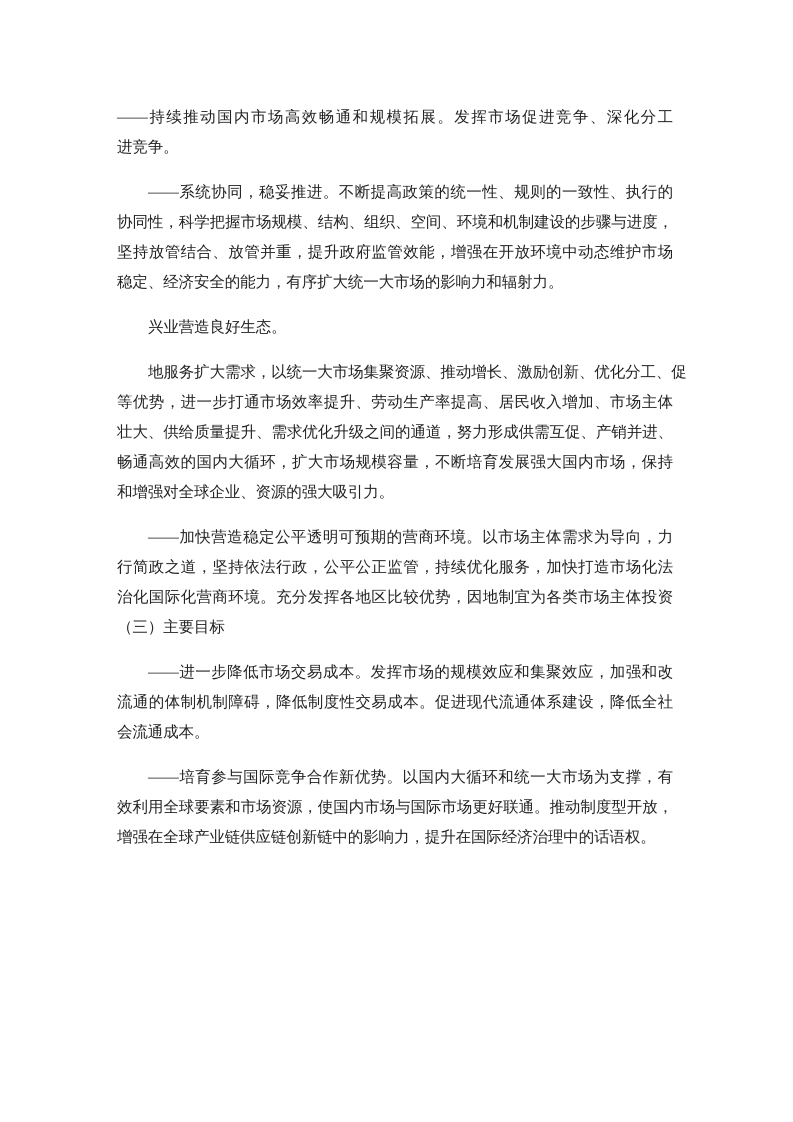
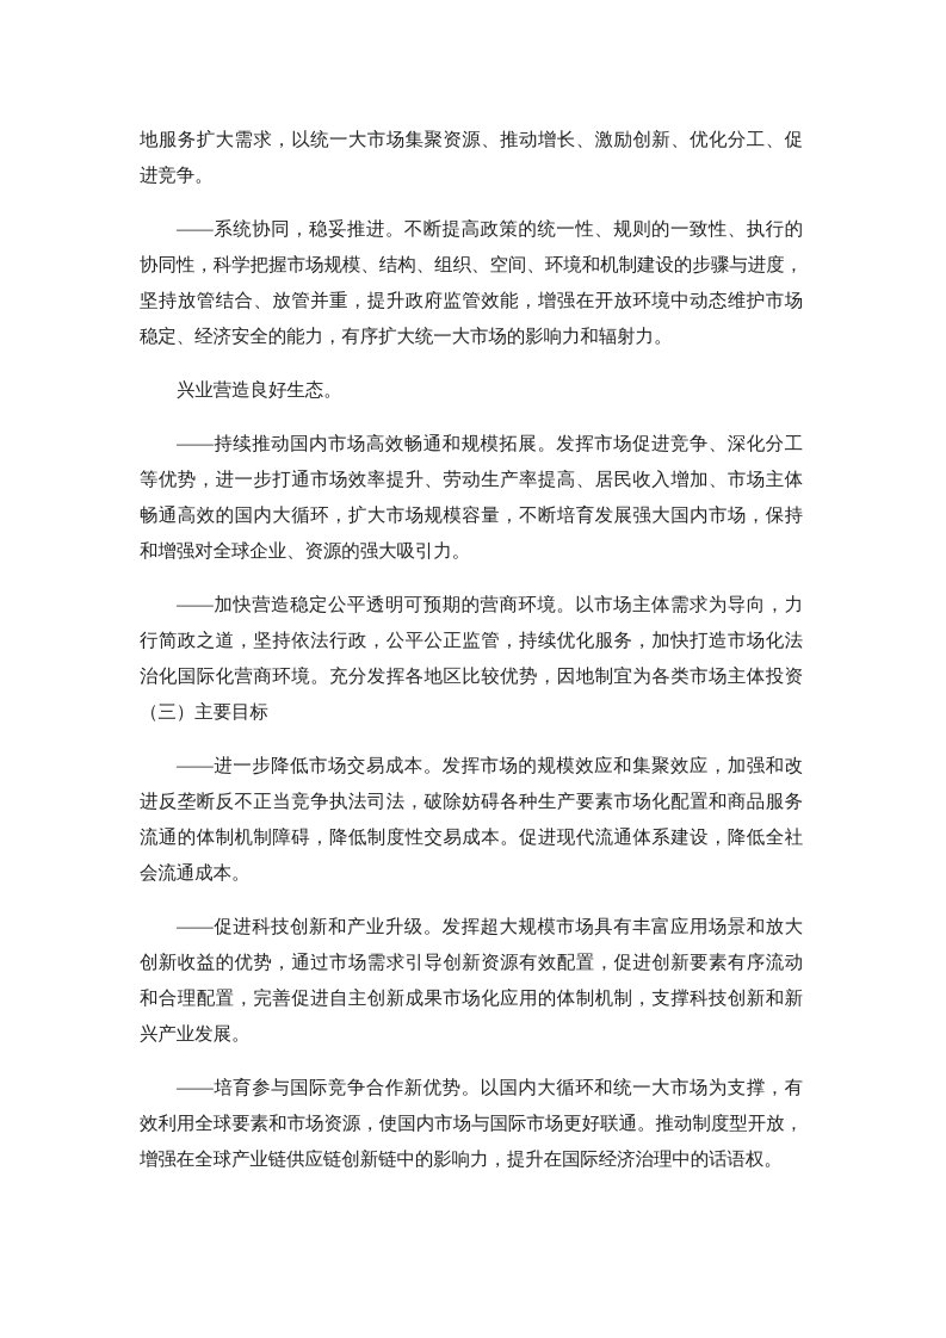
- ——持续推动国内市场高效畅通和规模拓展。发挥市场促进竞争、深化分工
+ 地服务扩大需求，以统一大市场集聚资源、推动增长、激励创新、优化分工、促
  进竞争。
  ——系统协同，稳妥推进。不断提高政策的统一性、规则的一致性、执行的
  协同性，科学把握市场规模、结构、组织、空间、环境和机制建设的步骤与进度，
  坚持放管结合、放管并重，提升政府监管效能，增强在开放环境中动态维护市场
  稳定、经济安全的能力，有序扩大统一大市场的影响力和辐射力。
  兴业营造良好生态。
- 地服务扩大需求，以统一大市场集聚资源、推动增长、激励创新、优化分工、促
+ ——持续推动国内市场高效畅通和规模拓展。发挥市场促进竞争、深化分工
  等优势，进一步打通市场效率提升、劳动生产率提高、居民收入增加、市场主体
- 壮大、供给质量提升、需求优化升级之间的通道，努力形成供需互促、产销并进、
  畅通高效的国内大循环，扩大市场规模容量，不断培育发展强大国内市场，保持
  和增强对全球企业、资源的强大吸引力。
  ——加快营造稳定公平透明可预期的营商环境。以市场主体需求为导向，力
  行简政之道，坚持依法行政，公平公正监管，持续优化服务，加快打造市场化法
  治化国际化营商环境。充分发挥各地区比较优势，因地制宜为各类市场主体投资
  （三）主要目标
  ——进一步降低市场交易成本。发挥市场的规模效应和集聚效应，加强和改
+ 进反垄断反不正当竞争执法司法，破除妨碍各种生产要素市场化配置和商品服务
  流通的体制机制障碍，降低制度性交易成本。促进现代流通体系建设，降低全社
  会流通成本。
+ ——促进科技创新和产业升级。发挥超大规模市场具有丰富应用场景和放大
+ 创新收益的优势，通过市场需求引导创新资源有效配置，促进创新要素有序流动
+ 和合理配置，完善促进自主创新成果市场化应用的体制机制，支撑科技创新和新
+ 兴产业发展。
  ——培育参与国际竞争合作新优势。以国内大循环和统一大市场为支撑，有
  效利用全球要素和市场资源，使国内市场与国际市场更好联通。推动制度型开放，
  增强在全球产业链供应链创新链中的影响力，提升在国际经济治理中的话语权。
